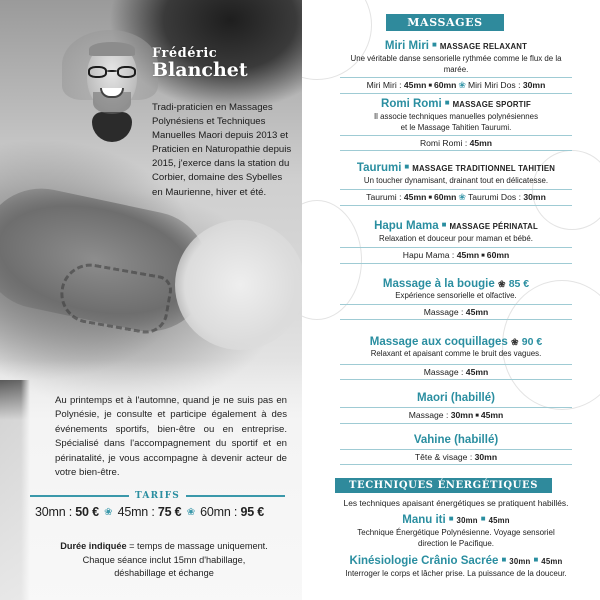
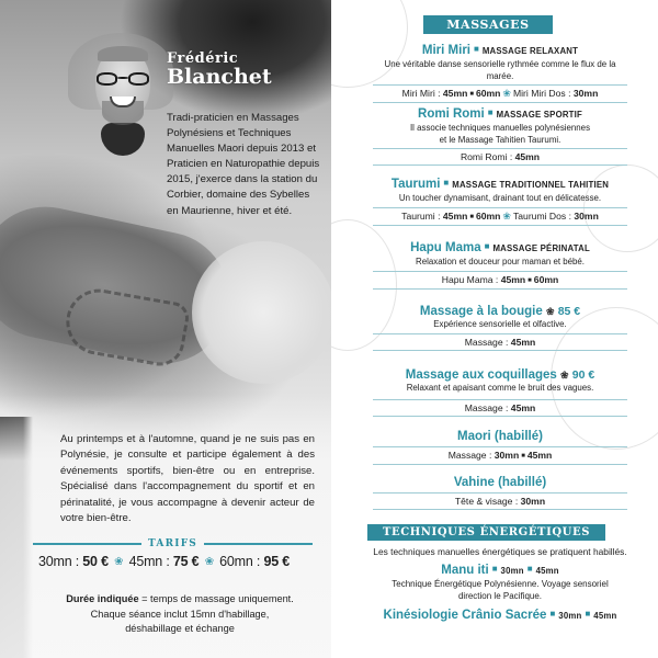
  Frédéric
  Blanchet
  Tradi-praticien en Massages Polynésiens et Techniques Manuelles Maori depuis 2013 et Praticien en Naturopathie depuis 2015, j'exerce dans la station du Corbier, domaine des Sybelles en Maurienne, hiver et été.
  Au printemps et à l'automne, quand je ne suis pas en Polynésie, je consulte et participe également à des événements sportifs, bien-être ou en entreprise. Spécialisé dans l'accompagnement du sportif et en périnatalité, je vous accompagne à devenir acteur de votre bien-être.
  TARIFS
  30mn : 50 € ❀ 45mn : 75 € ❀ 60mn : 95 €
  Durée indiquée = temps de massage uniquement.
  Chaque séance inclut 15mn d'habillage,
  déshabillage et échange
  MASSAGES
  Miri Miri ■ MASSAGE RELAXANT
  Une véritable danse sensorielle rythmée comme le flux de la marée.
  Miri Miri : 45mn 60mn ❀ Miri Miri Dos : 30mn
  Romi Romi ■ MASSAGE SPORTIF
  Il associe techniques manuelles polynésiennes
  et le Massage Tahitien Taurumi.
  Romi Romi : 45mn
  Taurumi ■ MASSAGE TRADITIONNEL TAHITIEN
  Un toucher dynamisant, drainant tout en délicatesse.
  Taurumi : 45mn 60mn ❀ Taurumi Dos : 30mn
  Hapu Mama ■ MASSAGE PÉRINATAL
  Relaxation et douceur pour maman et bébé.
  Hapu Mama : 45mn 60mn
  Massage à la bougie ❀ 85 €
  Expérience sensorielle et olfactive.
  Massage : 45mn
  Massage aux coquillages ❀ 90 €
  Relaxant et apaisant comme le bruit des vagues.
  Massage : 45mn
  Maori (habillé)
  Massage : 30mn 45mn
  Vahine (habillé)
  Tête & visage : 30mn
  TECHNIQUES ÉNERGÉTIQUES
- Les techniques apaisant énergétiques se pratiquent habillés.
+ Les techniques manuelles énergétiques se pratiquent habillés.
  Manu iti ■ 30mn ■ 45mn
  Technique Énergétique Polynésienne. Voyage sensoriel
  direction le Pacifique.
  Kinésiologie Crânio Sacrée ■ 30mn ■ 45mn
- Interroger le corps et lâcher prise. La puissance de la douceur.
